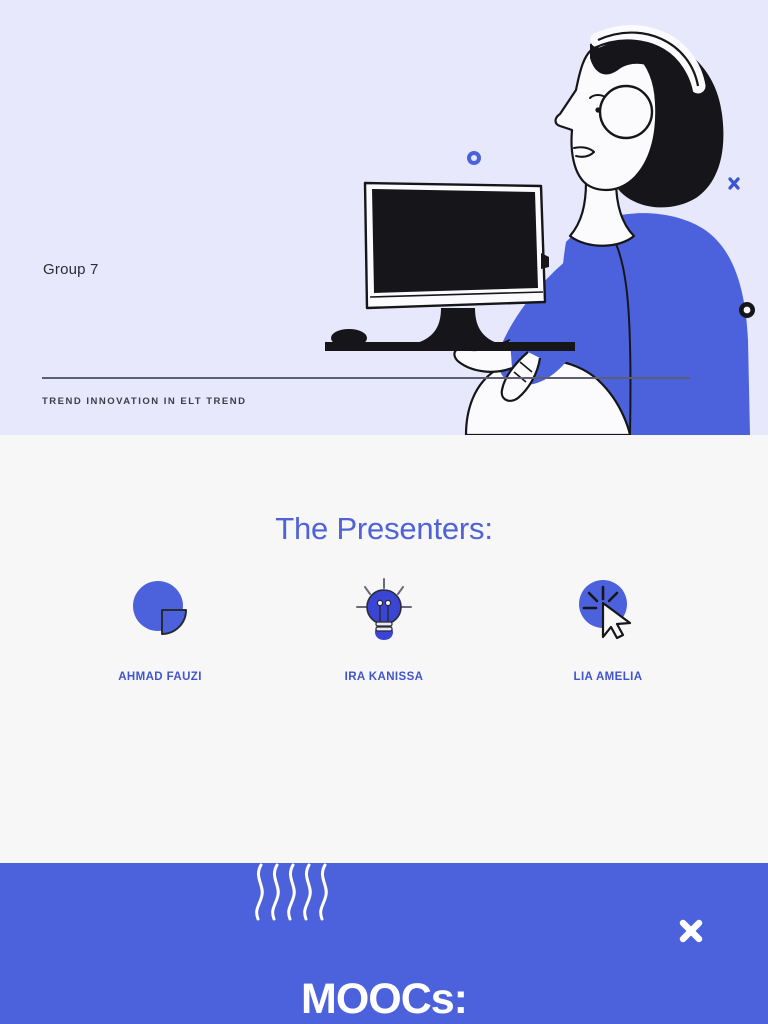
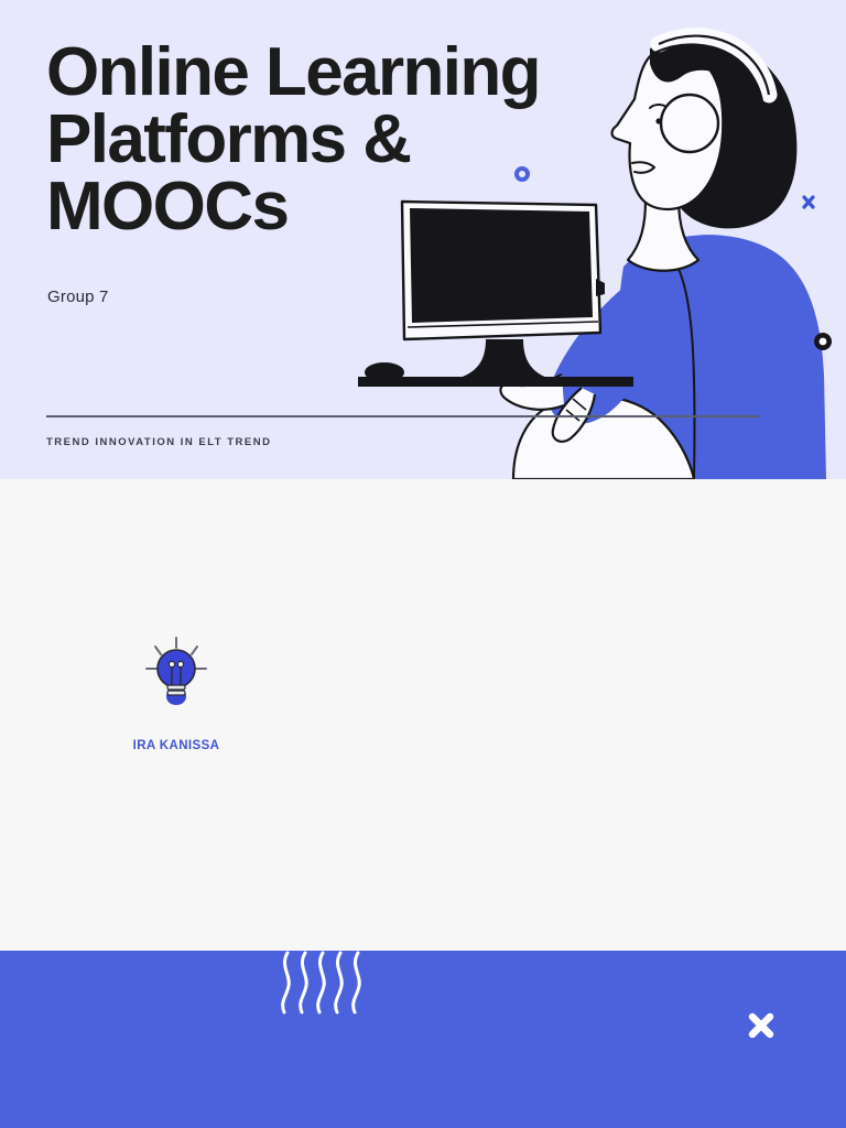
+ Online Learning
+ Platforms &
+ MOOCs
  Group 7
  TREND INNOVATION IN ELT TREND
- The Presenters:
- AHMAD FAUZI
  IRA KANISSA
- LIA AMELIA
- MOOCs:
